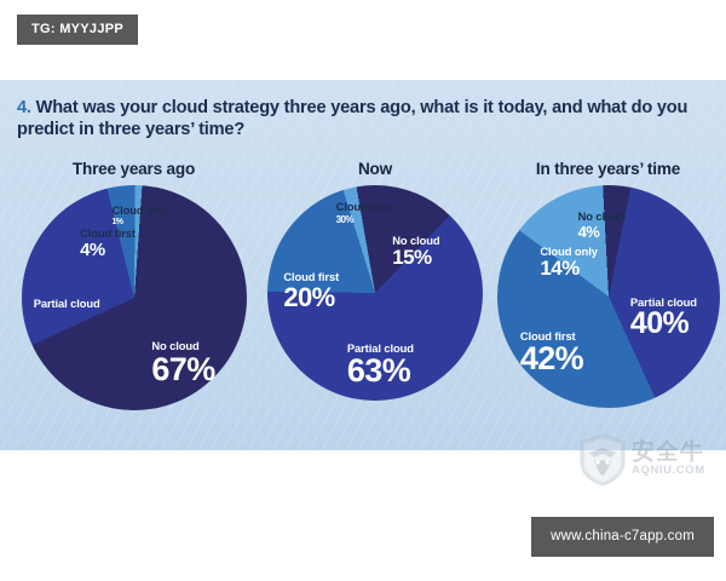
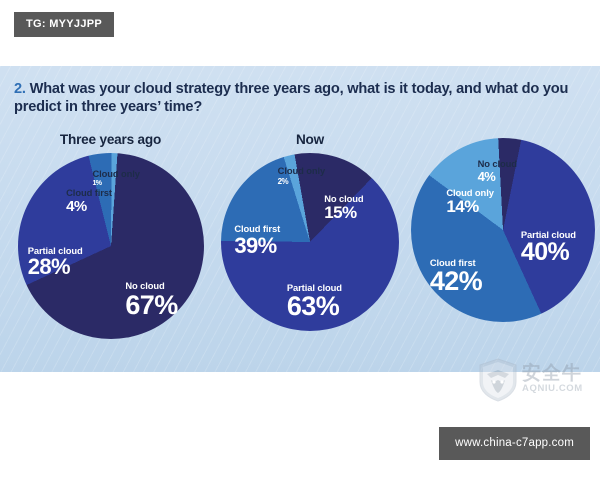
  TG: MYYJJPP
- 4. What was your cloud strategy three years ago, what is it today, and what do you predict in three years’ time?
+ 2. What was your cloud strategy three years ago, what is it today, and what do you predict in three years’ time?
  Three years ago
  No cloud
  67%
  Partial cloud
+ 28%
  Cloud first
  4%
  Cloud only
  Now
  No cloud
  15%
  Partial cloud
  63%
  Cloud first
- 20%
+ 39%
  Cloud only
- 30%
+ 2%
- In three years’ time
  No cloud
  4%
  Partial cloud
  40%
  Cloud first
  42%
  Cloud only
  14%
  安全牛
  AQNIU.COM
  www.china-c7app.com
